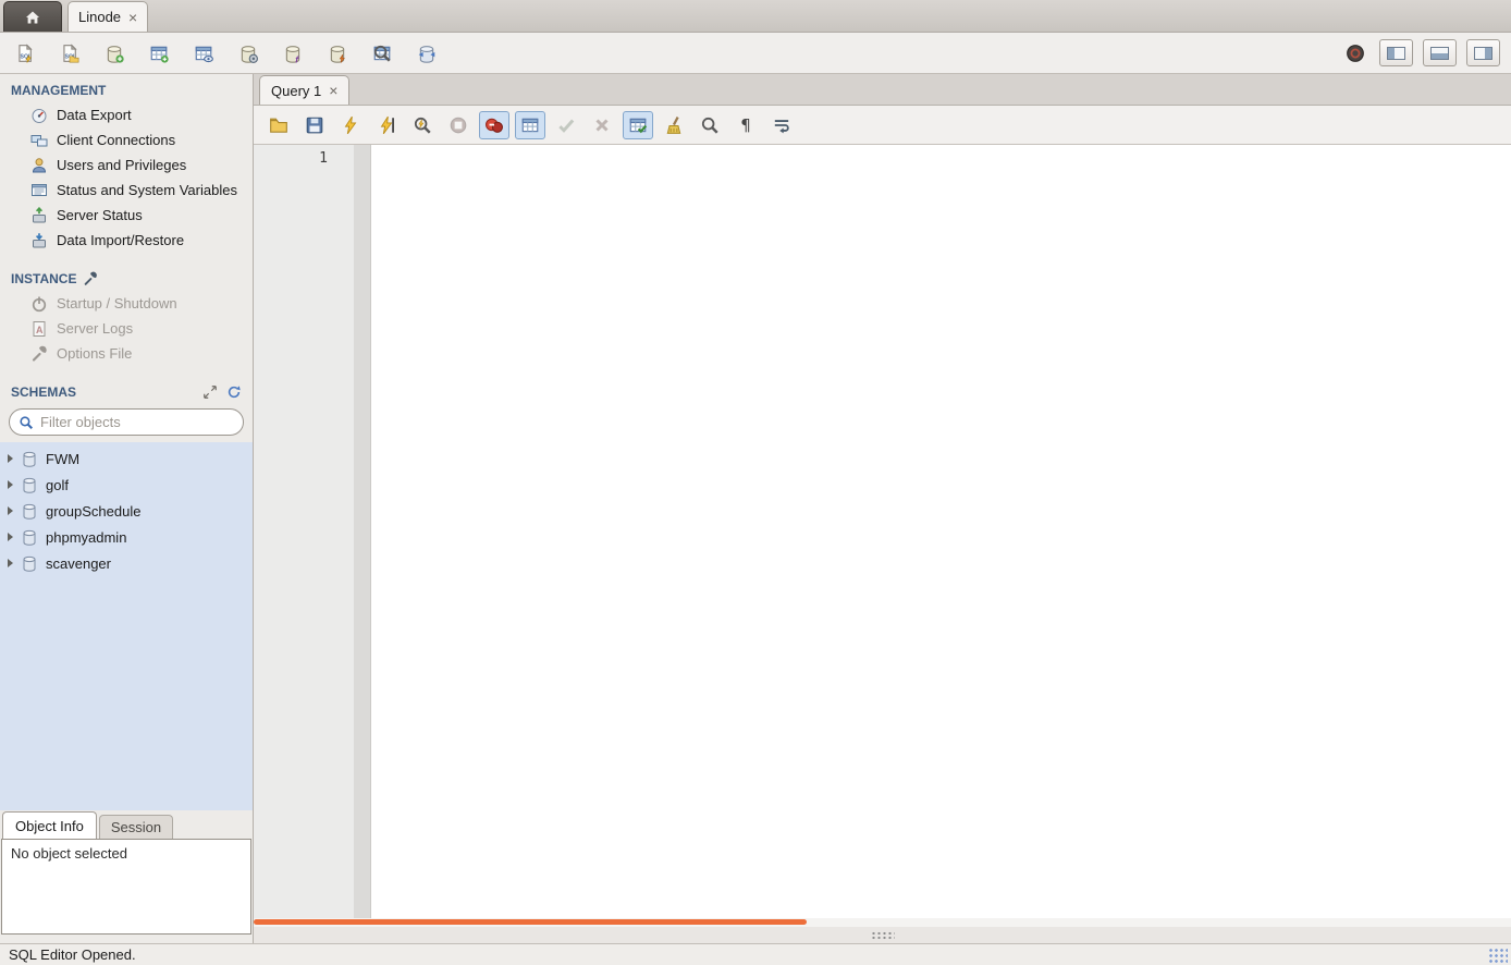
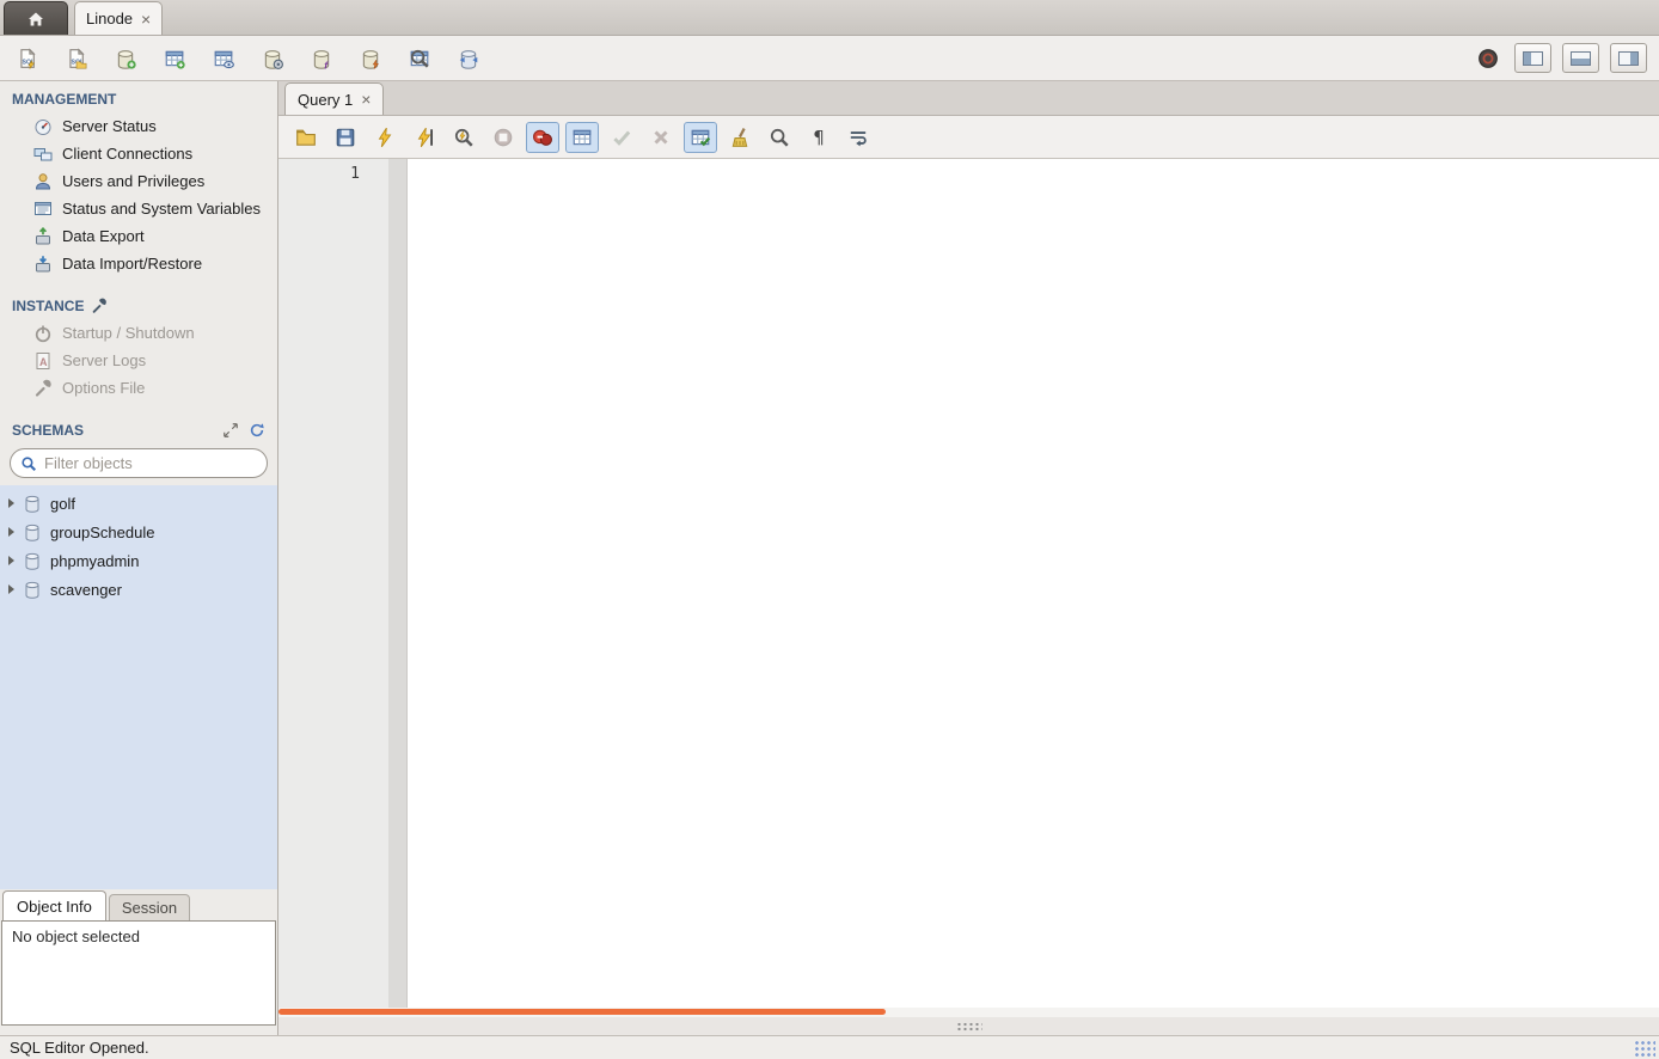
  Linode
  ×
  f
  MANAGEMENT
- Data Export
+ Server Status
  Client Connections
  Users and Privileges
  Status and System Variables
- Server Status
+ Data Export
  Data Import/Restore
  INSTANCE
  Startup / Shutdown
  A
  Server Logs
  Options File
  SCHEMAS
  Filter objects
- FWM
  golf
  groupSchedule
  phpmyadmin
  scavenger
  Object Info
  Session
  No object selected
  Query 1
  ×
  ¶
  1
  SQL Editor Opened.
